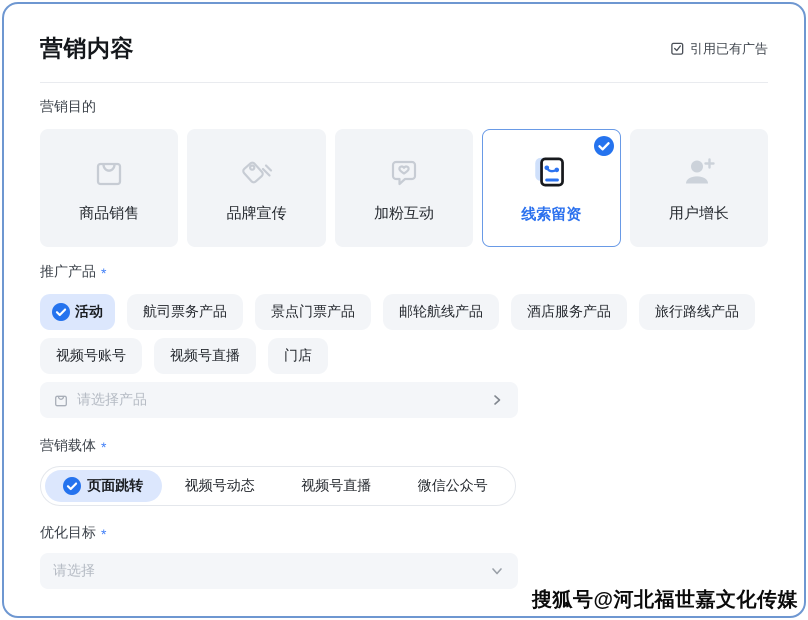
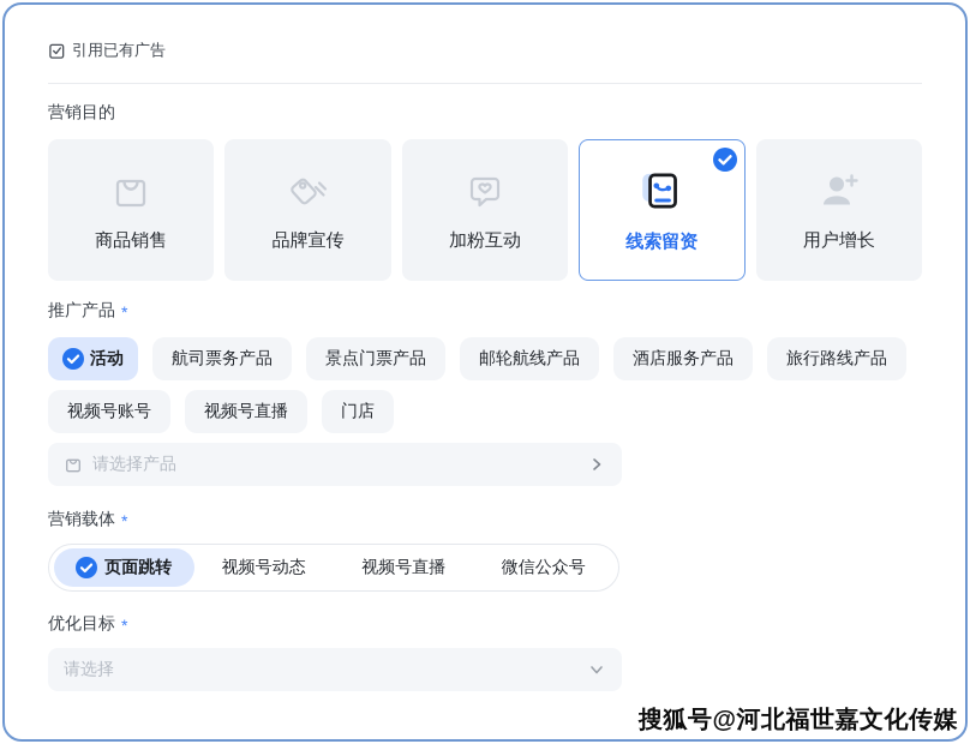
- 营销内容
  引用已有广告
  营销目的
  商品销售
  品牌宣传
  加粉互动
  线索留资
  用户增长
  推广产品
  *
  活动
  航司票务产品
  景点门票产品
  邮轮航线产品
  酒店服务产品
  旅行路线产品
  视频号账号
  视频号直播
  门店
  请选择产品
  营销载体
  *
  页面跳转
  视频号动态
  视频号直播
  微信公众号
  优化目标
  *
  请选择
  搜狐号@河北福世嘉文化传媒
